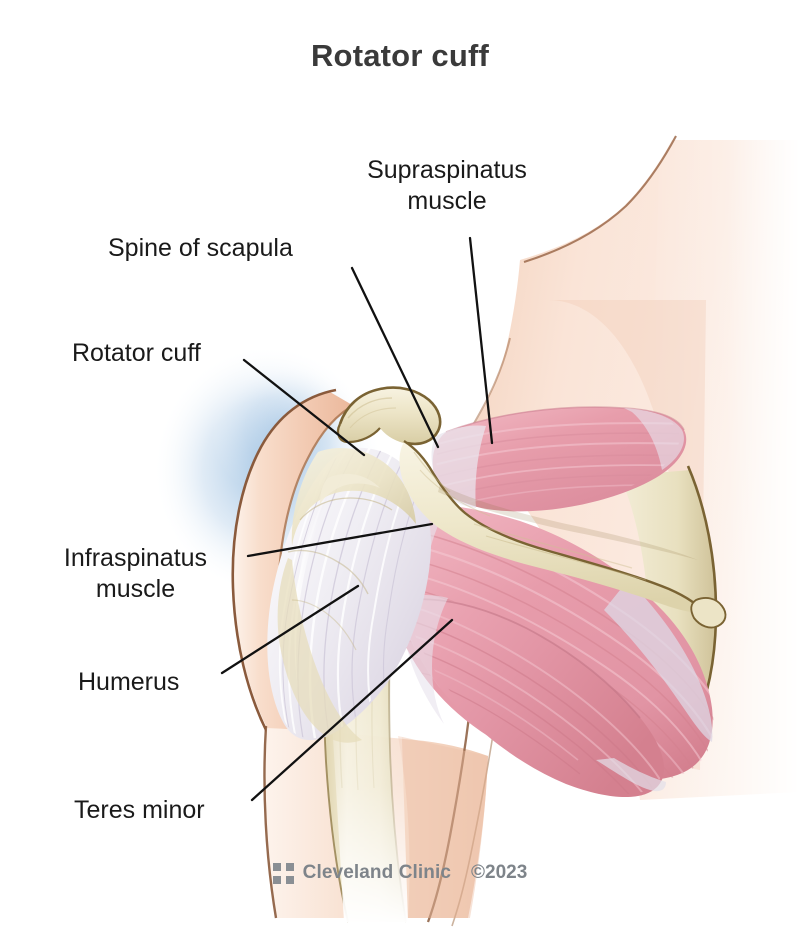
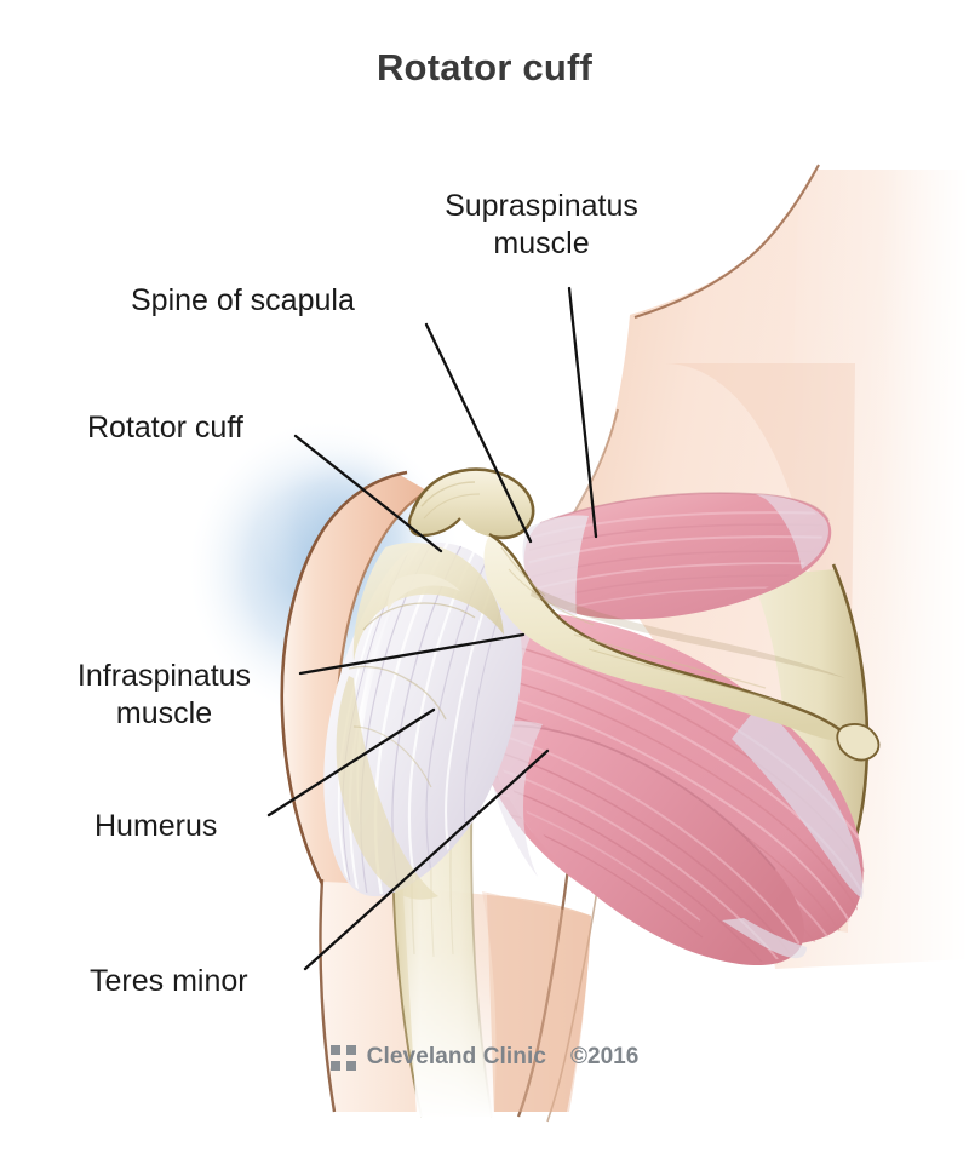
  Rotator cuff
  Supraspinatus
  muscle
  Spine of scapula
  Rotator cuff
  Infraspinatus
  muscle
  Humerus
  Teres minor
  Cleveland Clinic
- ©2023
+ ©2016
